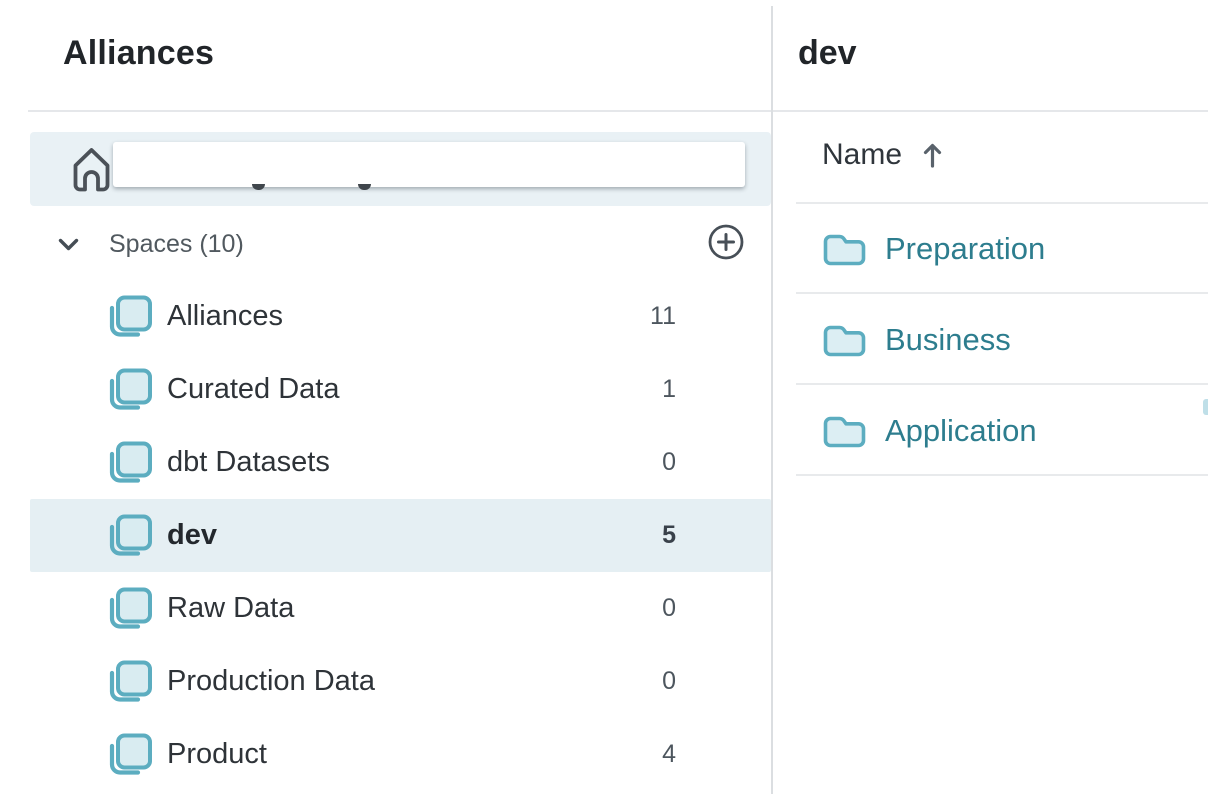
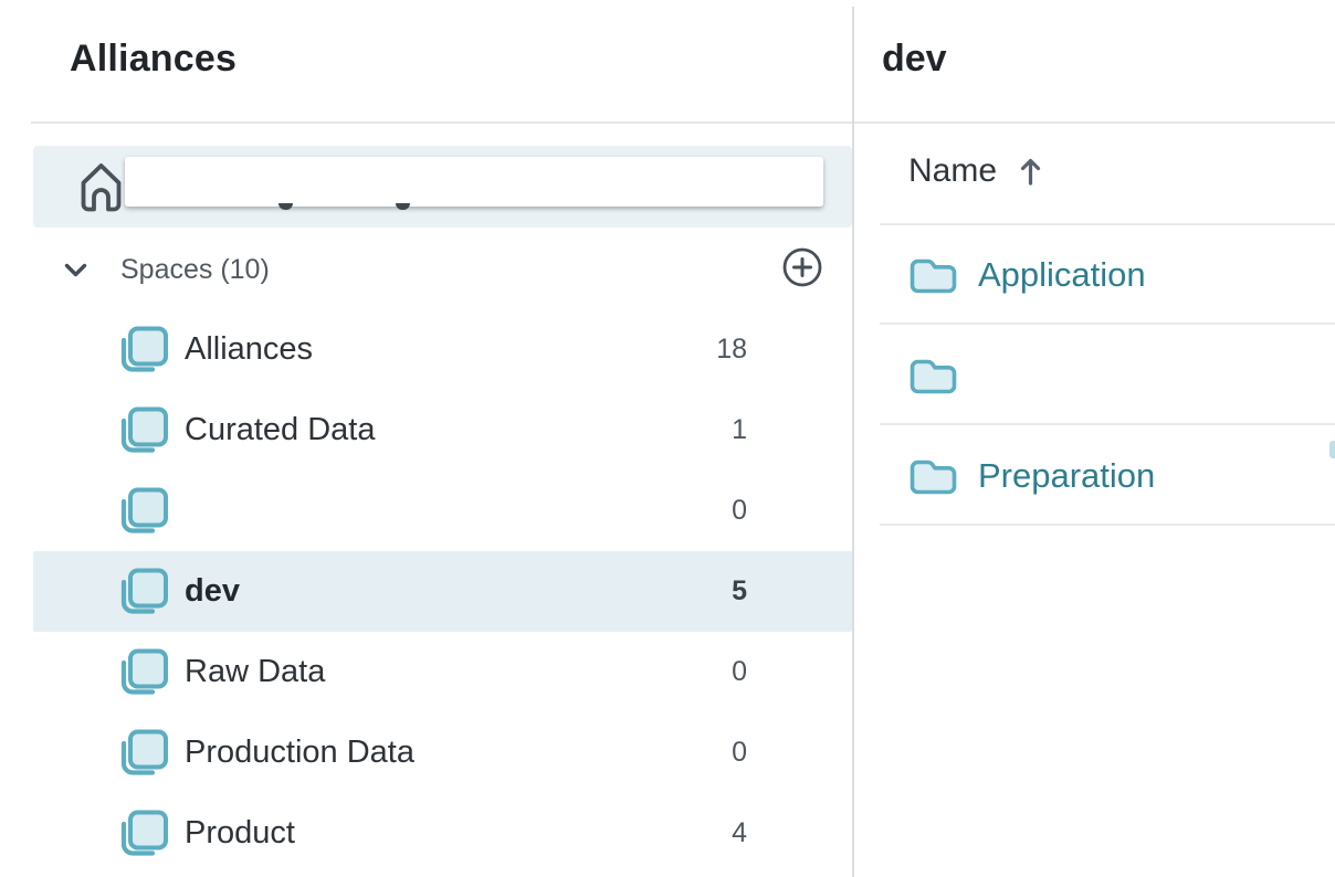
  Alliances
  Spaces (10)
  Alliances
- 11
+ 18
  Curated Data
  1
- dbt Datasets
  0
  dev
  5
  Raw Data
  0
  Production Data
  0
  Product
  4
  dev
  Name
- Preparation
+ Application
- Business
- Application
+ Preparation
